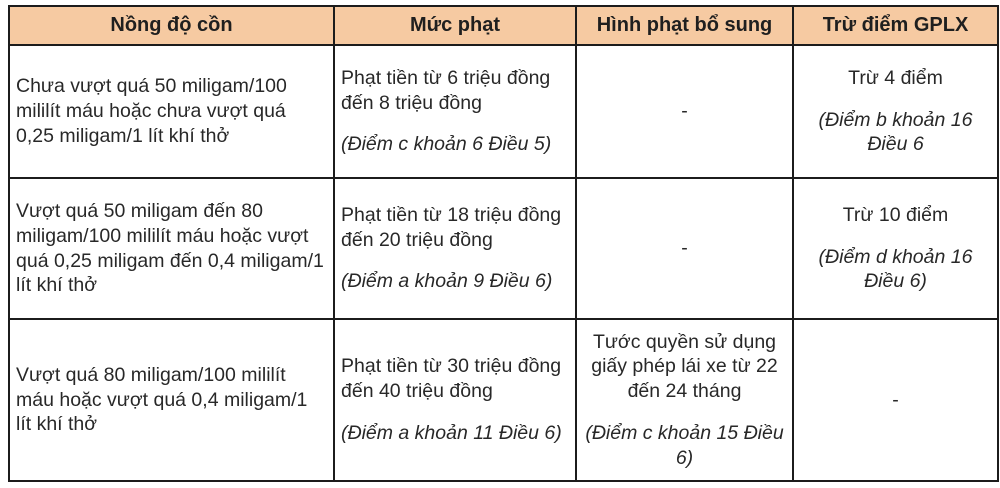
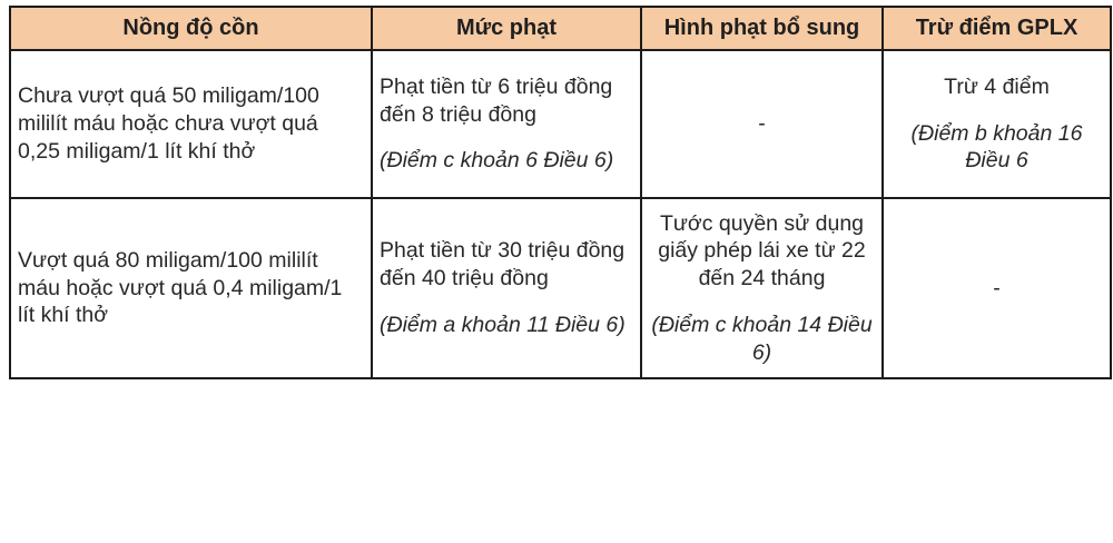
  Nồng độ cồn	Mức phạt	Hình phạt bổ sung	Trừ điểm GPLX
- Chưa vượt quá 50 miligam/100 mililít máu hoặc chưa vượt quá 0,25 miligam/1 lít khí thở	Phạt tiền từ 6 triệu đồng đến 8 triệu đồng (Điểm c khoản 6 Điều 5)	-	Trừ 4 điểm (Điểm b khoản 16 Điều 6
+ Chưa vượt quá 50 miligam/100 mililít máu hoặc chưa vượt quá 0,25 miligam/1 lít khí thở	Phạt tiền từ 6 triệu đồng đến 8 triệu đồng (Điểm c khoản 6 Điều 6)	-	Trừ 4 điểm (Điểm b khoản 16 Điều 6
- Vượt quá 50 miligam đến 80 miligam/100 mililít máu hoặc vượt quá 0,25 miligam đến 0,4 miligam/1 lít khí thở	Phạt tiền từ 18 triệu đồng đến 20 triệu đồng (Điểm a khoản 9 Điều 6)	-	Trừ 10 điểm (Điểm d khoản 16 Điều 6)
- Vượt quá 80 miligam/100 mililít máu hoặc vượt quá 0,4 miligam/1 lít khí thở	Phạt tiền từ 30 triệu đồng đến 40 triệu đồng (Điểm a khoản 11 Điều 6)	Tước quyền sử dụng giấy phép lái xe từ 22 đến 24 tháng (Điểm c khoản 15 Điều 6)	-
+ Vượt quá 80 miligam/100 mililít máu hoặc vượt quá 0,4 miligam/1 lít khí thở	Phạt tiền từ 30 triệu đồng đến 40 triệu đồng (Điểm a khoản 11 Điều 6)	Tước quyền sử dụng giấy phép lái xe từ 22 đến 24 tháng (Điểm c khoản 14 Điều 6)	-
